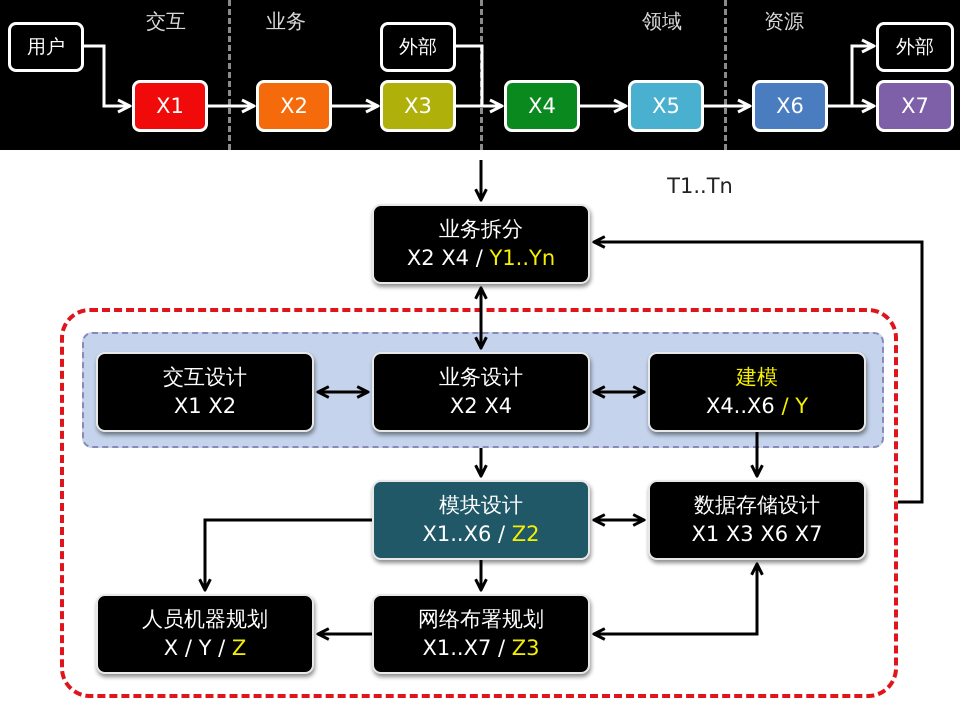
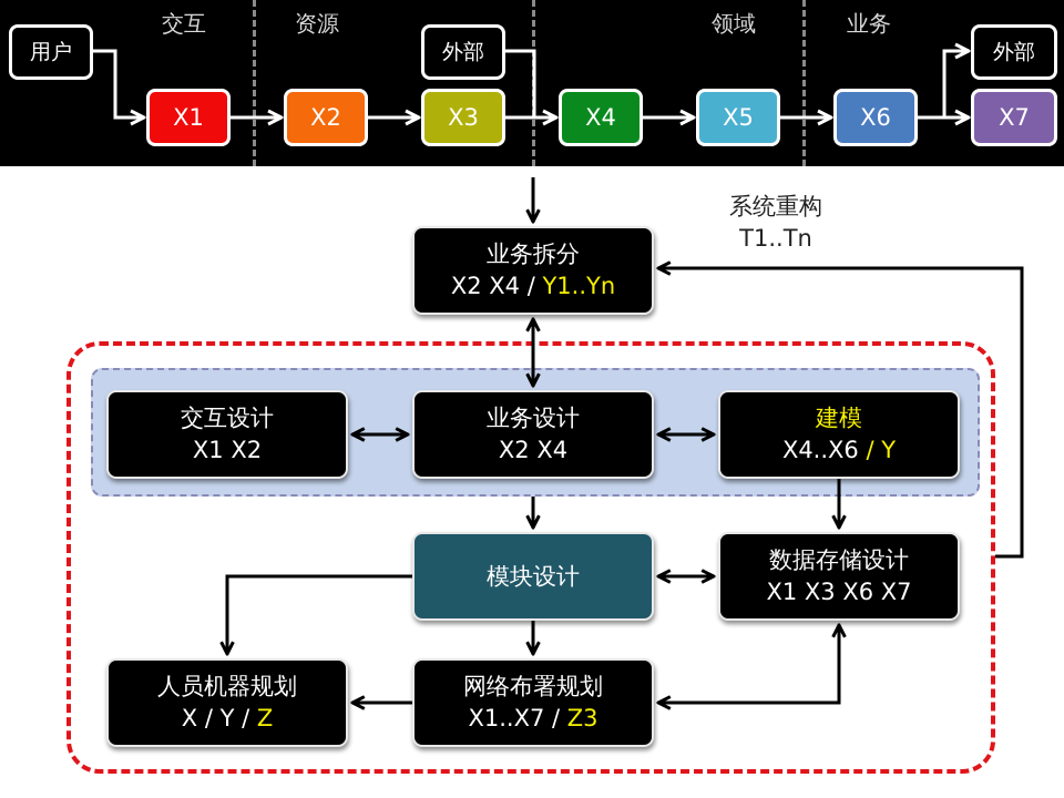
  交互
- 业务
+ 资源
  领域
- 资源
+ 业务
  用户
  外部
  外部
  X1
  X2
  X3
  X4
  X5
  X6
  X7
+ 系统重构
  T1..Tn
  业务拆分
  X2 X4 / Y1..Yn
  交互设计
  X1 X2
  业务设计
  X2 X4
  建模
  X4..X6 / Y
  模块设计
- X1..X6 / Z2
  数据存储设计
  X1 X3 X6 X7
  人员机器规划
  X / Y / Z
  网络布署规划
  X1..X7 / Z3
